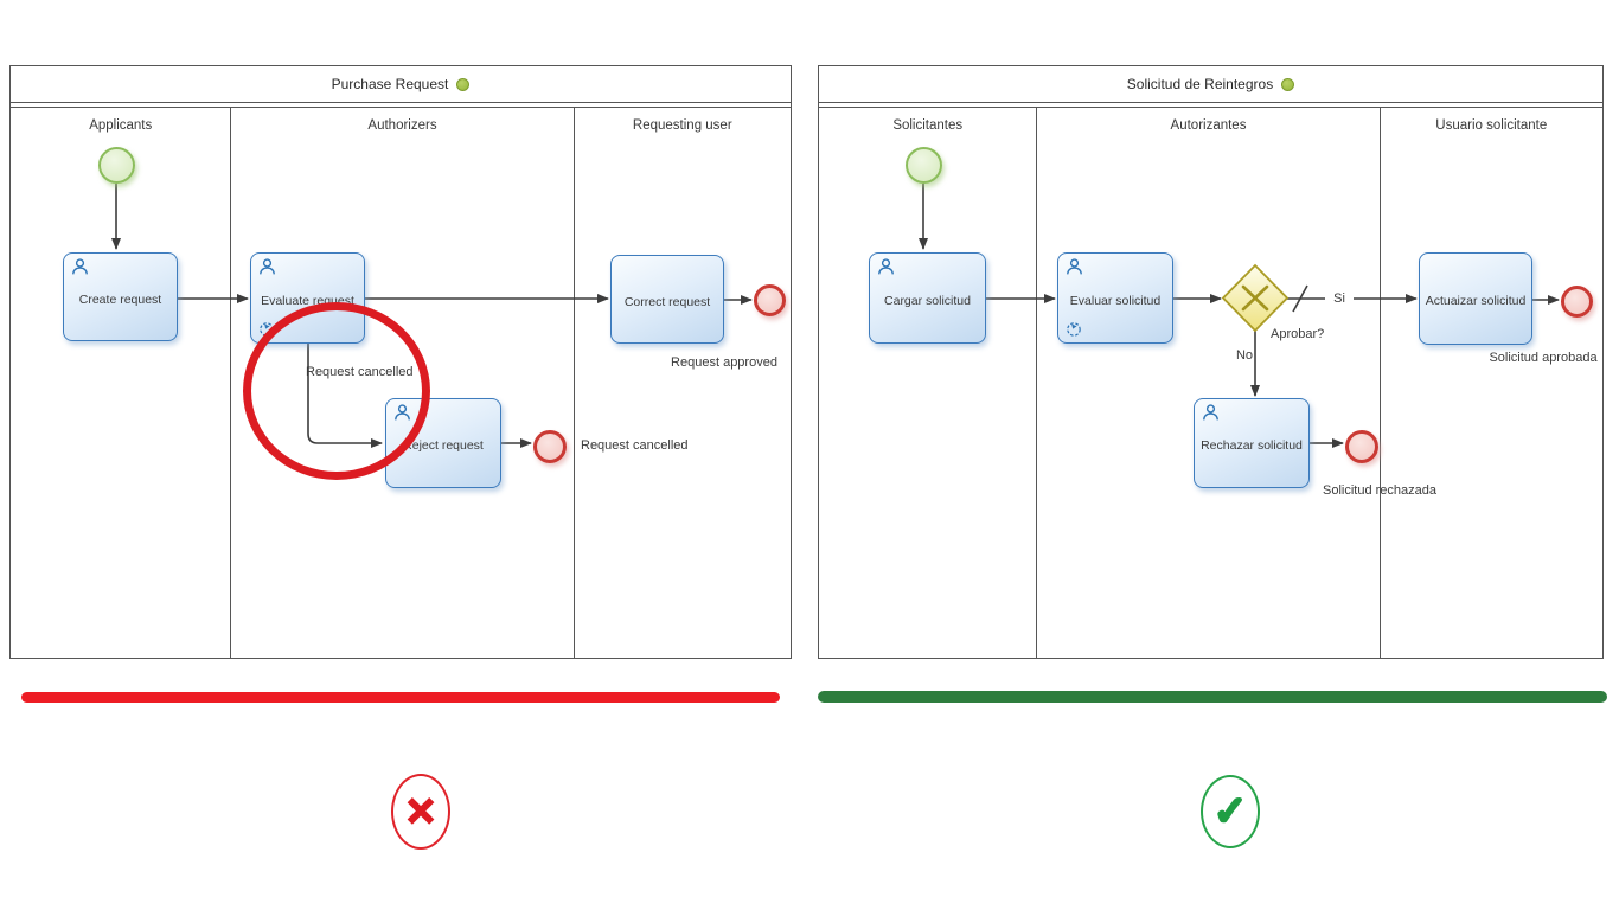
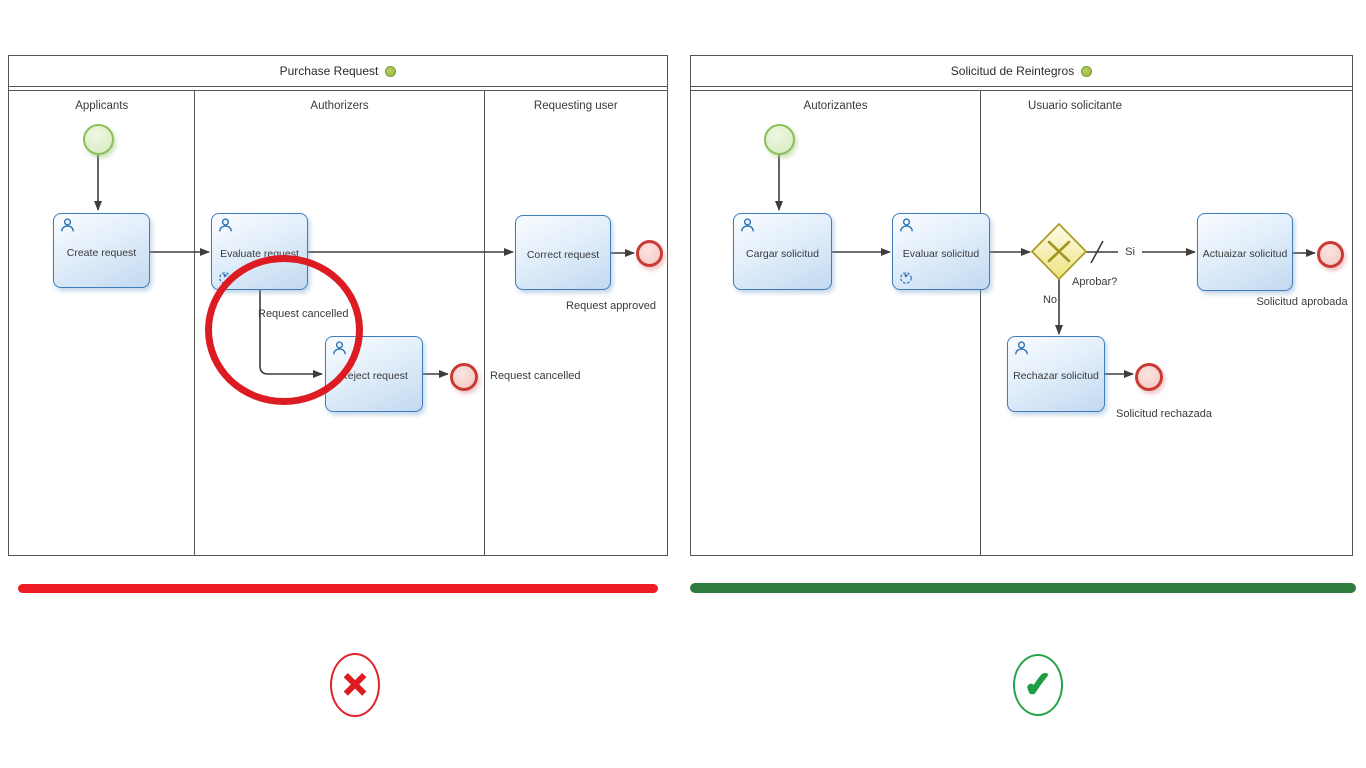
  Purchase Request
  Applicants
  Authorizers
  Requesting user
  Solicitud de Reintegros
- Solicitantes
  Autorizantes
  Usuario solicitante
  Create request
  Evaluate request
  Correct request
  Reject request
  Request cancelled
  Request approved
  Request cancelled
  Cargar solicitud
  Evaluar solicitud
  Actuaizar solicitud
  Rechazar solicitud
  Aprobar?
  Si
  No
  Solicitud aprobada
  Solicitud rechazada
  ✕
  ✓
